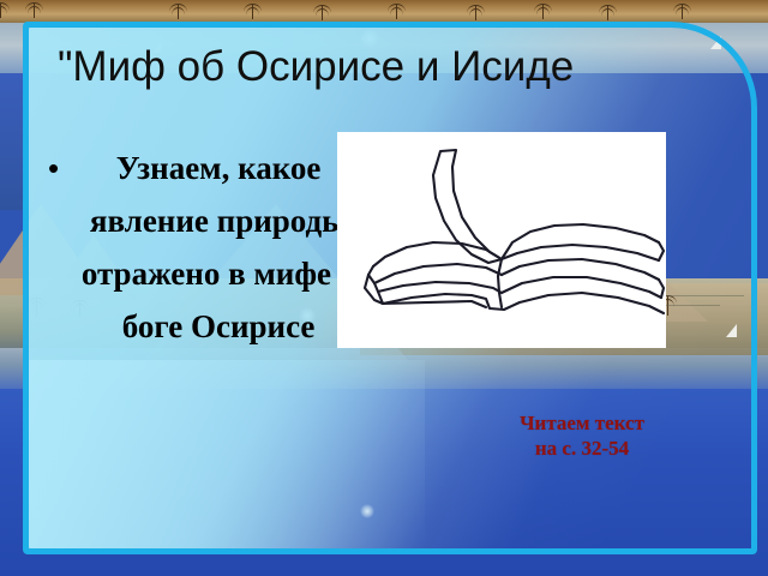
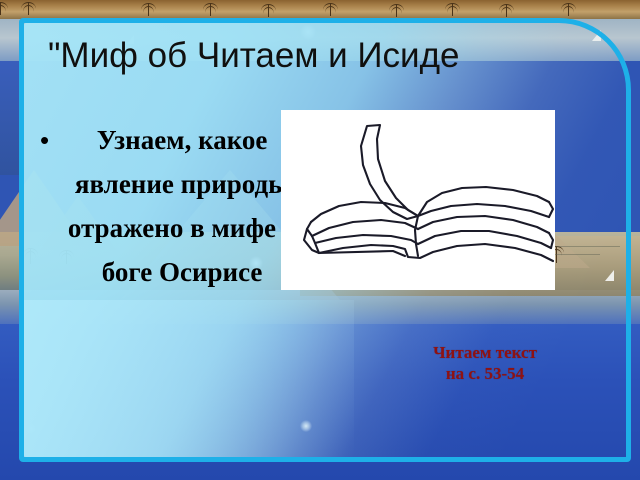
- "Миф об Осирисе и Исиде
+ "Миф об Читаем и Исиде
  •
  Узнаем, какое явление природы отражено в мифе боге Осирисе
  Читаем текст
- на с. 32-54
+ на с. 53-54
